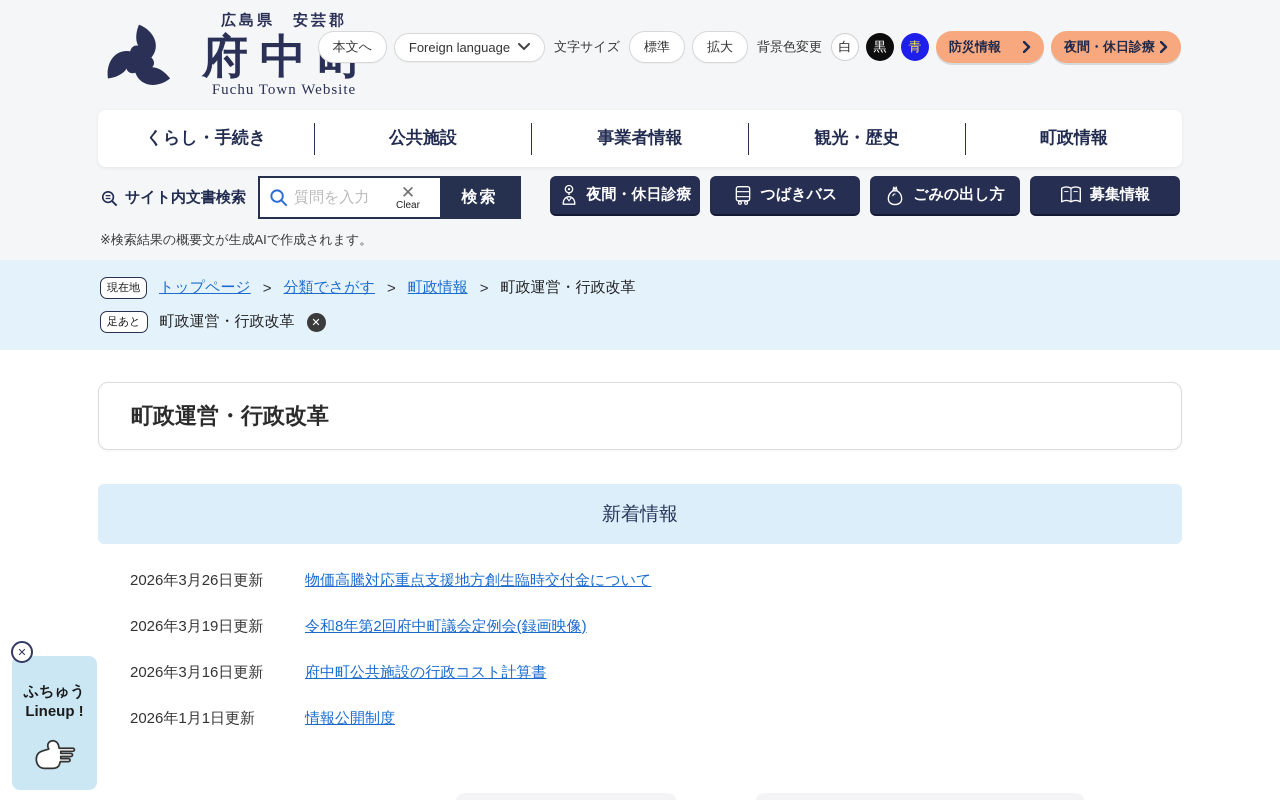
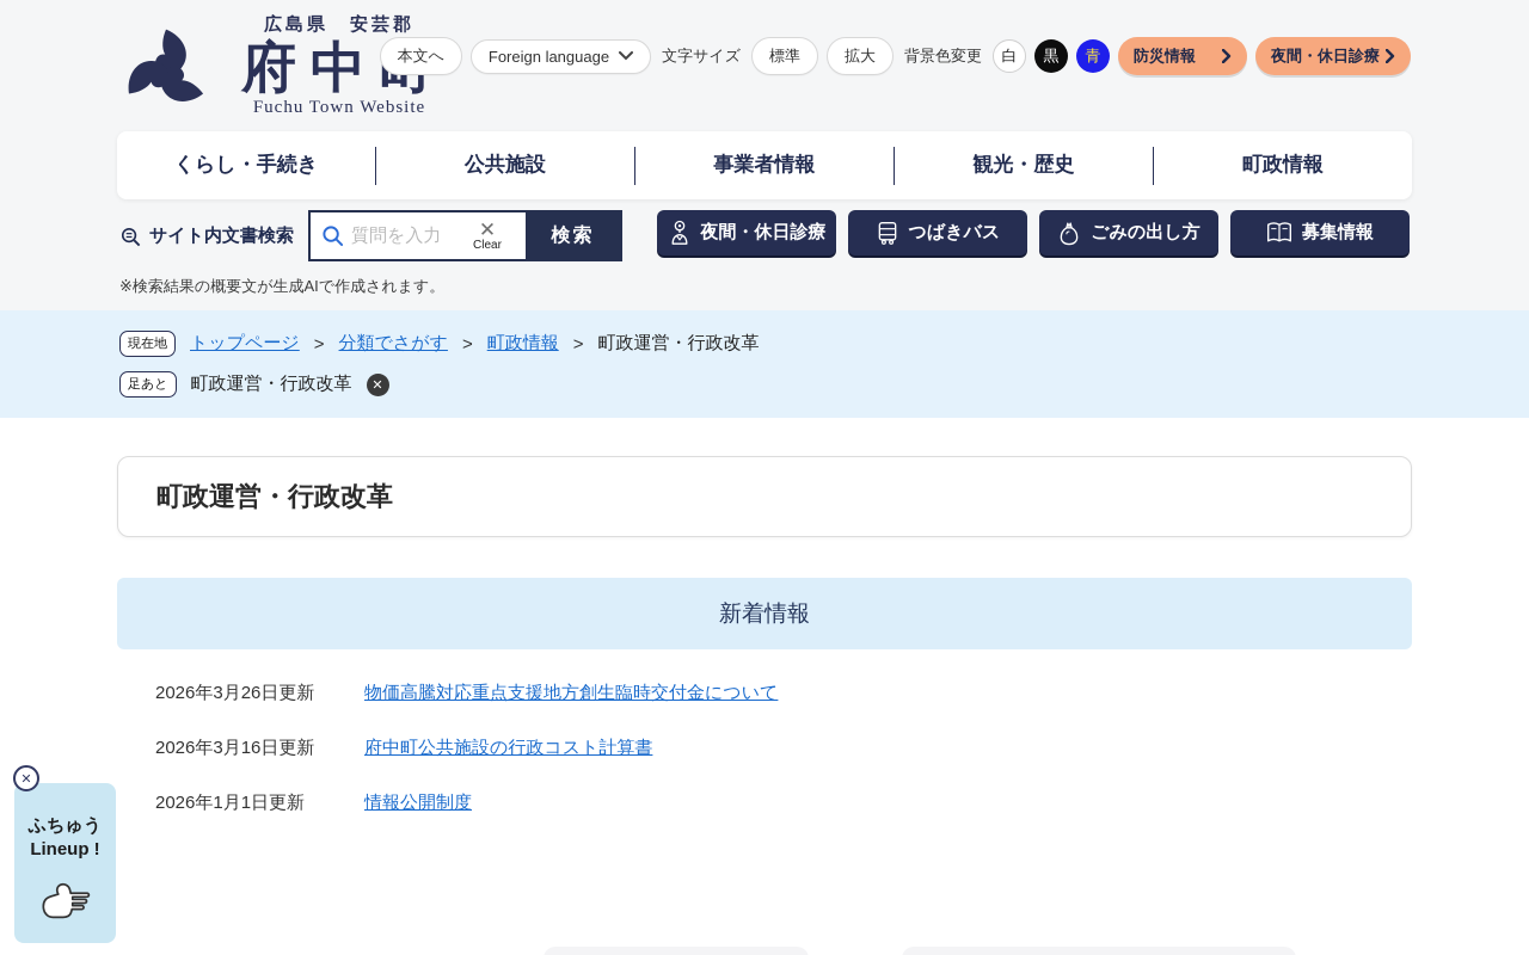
  広島県 安芸郡
  Fuchu Town Website
  本文へ
  Foreign language
  文字サイズ
  標準
  拡大
  背景色変更
  白
  黒
  青
  防災情報
  夜間・休日診療
  くらし・手続き
  公共施設
  事業者情報
  観光・歴史
  町政情報
  サイト内文書検索
  質問を入力
  ✕
  Clear
  検索
  ※検索結果の概要文が生成AIで作成されます。
  夜間・休日診療
  つばきバス
  ごみの出し方
  募集情報
  現在地
  トップページ
  >
  分類でさがす
  >
  町政情報
  >
  町政運営・行政改革
  足あと
  町政運営・行政改革
  ✕
  町政運営・行政改革
  新着情報
  2026年3月26日更新
  物価高騰対応重点支援地方創生臨時交付金について
- 2026年3月19日更新
- 令和8年第2回府中町議会定例会(録画映像)
  2026年3月16日更新
  府中町公共施設の行政コスト計算書
  2026年1月1日更新
  情報公開制度
  ふちゅう
  Lineup !
  ✕
